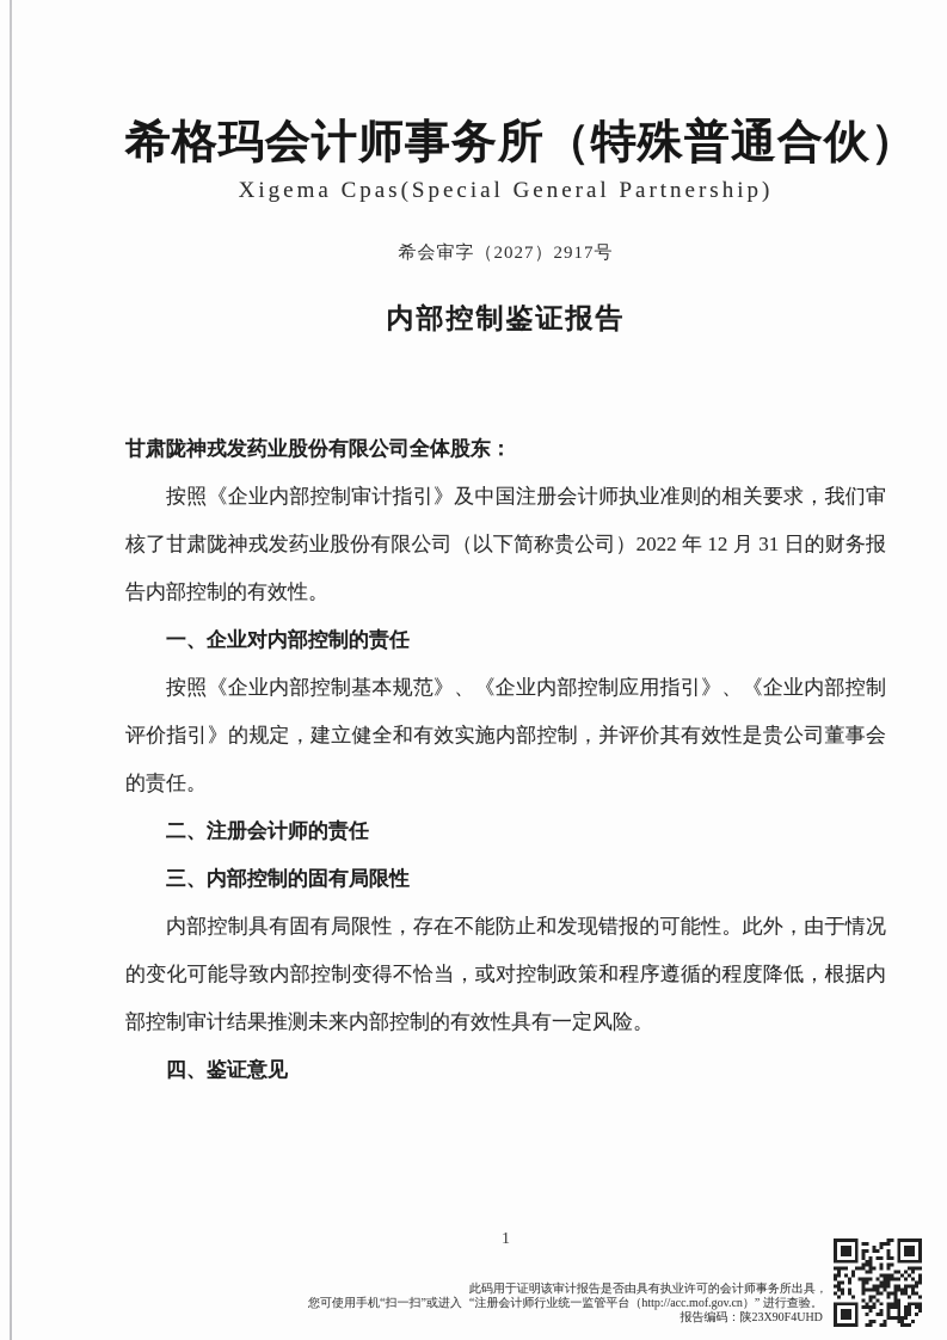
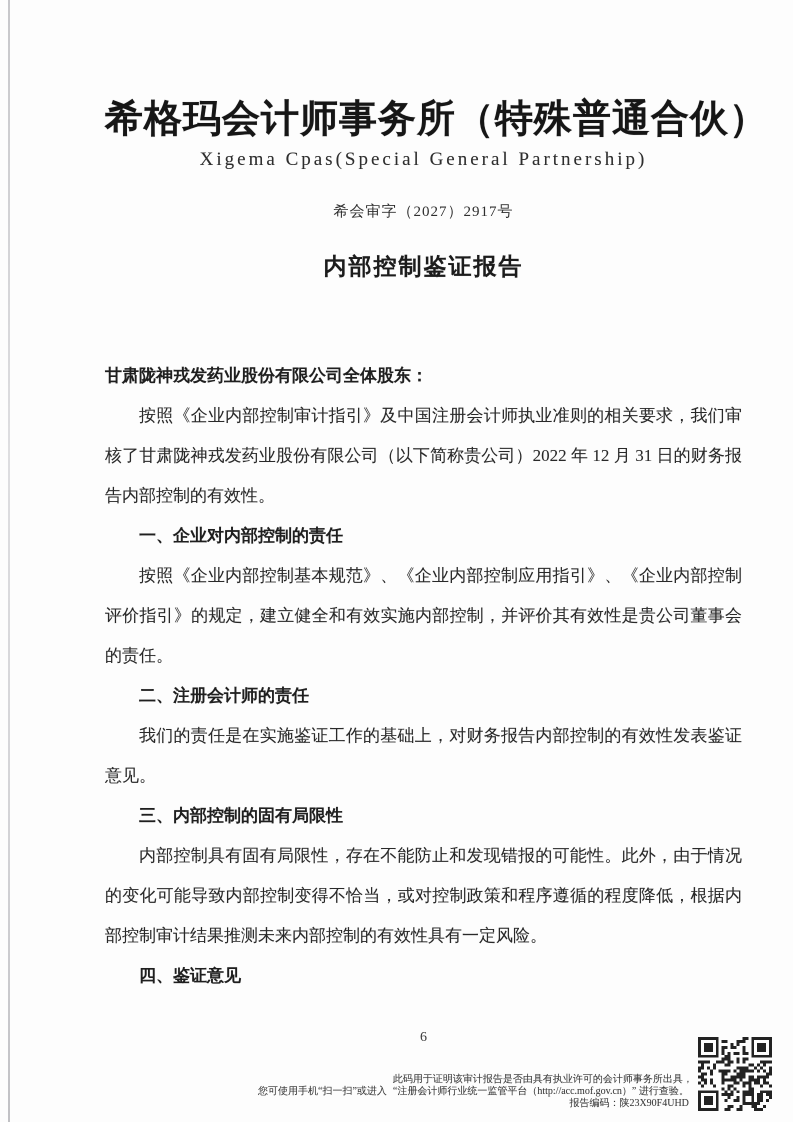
  希格玛会计师事务所（特殊普通合伙）
  Xigema Cpas(Special General Partnership)
  希会审字（2027）2917号
  内部控制鉴证报告
  甘肃陇神戎发药业股份有限公司全体股东：
  按照《企业内部控制审计指引》及中国注册会计师执业准则的相关要求，我们审核了甘肃陇神戎发药业股份有限公司（以下简称贵公司）2022 年 12 月 31 日的财务报告内部控制的有效性。
  一、企业对内部控制的责任
  按照《企业内部控制基本规范》、《企业内部控制应用指引》、《企业内部控制评价指引》的规定，建立健全和有效实施内部控制，并评价其有效性是贵公司董事会的责任。
  二、注册会计师的责任
+ 我们的责任是在实施鉴证工作的基础上，对财务报告内部控制的有效性发表鉴证意见。
  三、内部控制的固有局限性
  内部控制具有固有局限性，存在不能防止和发现错报的可能性。此外，由于情况的变化可能导致内部控制变得不恰当，或对控制政策和程序遵循的程度降低，根据内部控制审计结果推测未来内部控制的有效性具有一定风险。
  四、鉴证意见
- 1
+ 6
  您可使用手机“扫一扫”或进入
  此码用于证明该审计报告是否由具有执业许可的会计师事务所出具，
  “注册会计师行业统一监管平台（http://acc.mof.gov.cn）” 进行查验。
  报告编码：陕23X90F4UHD
